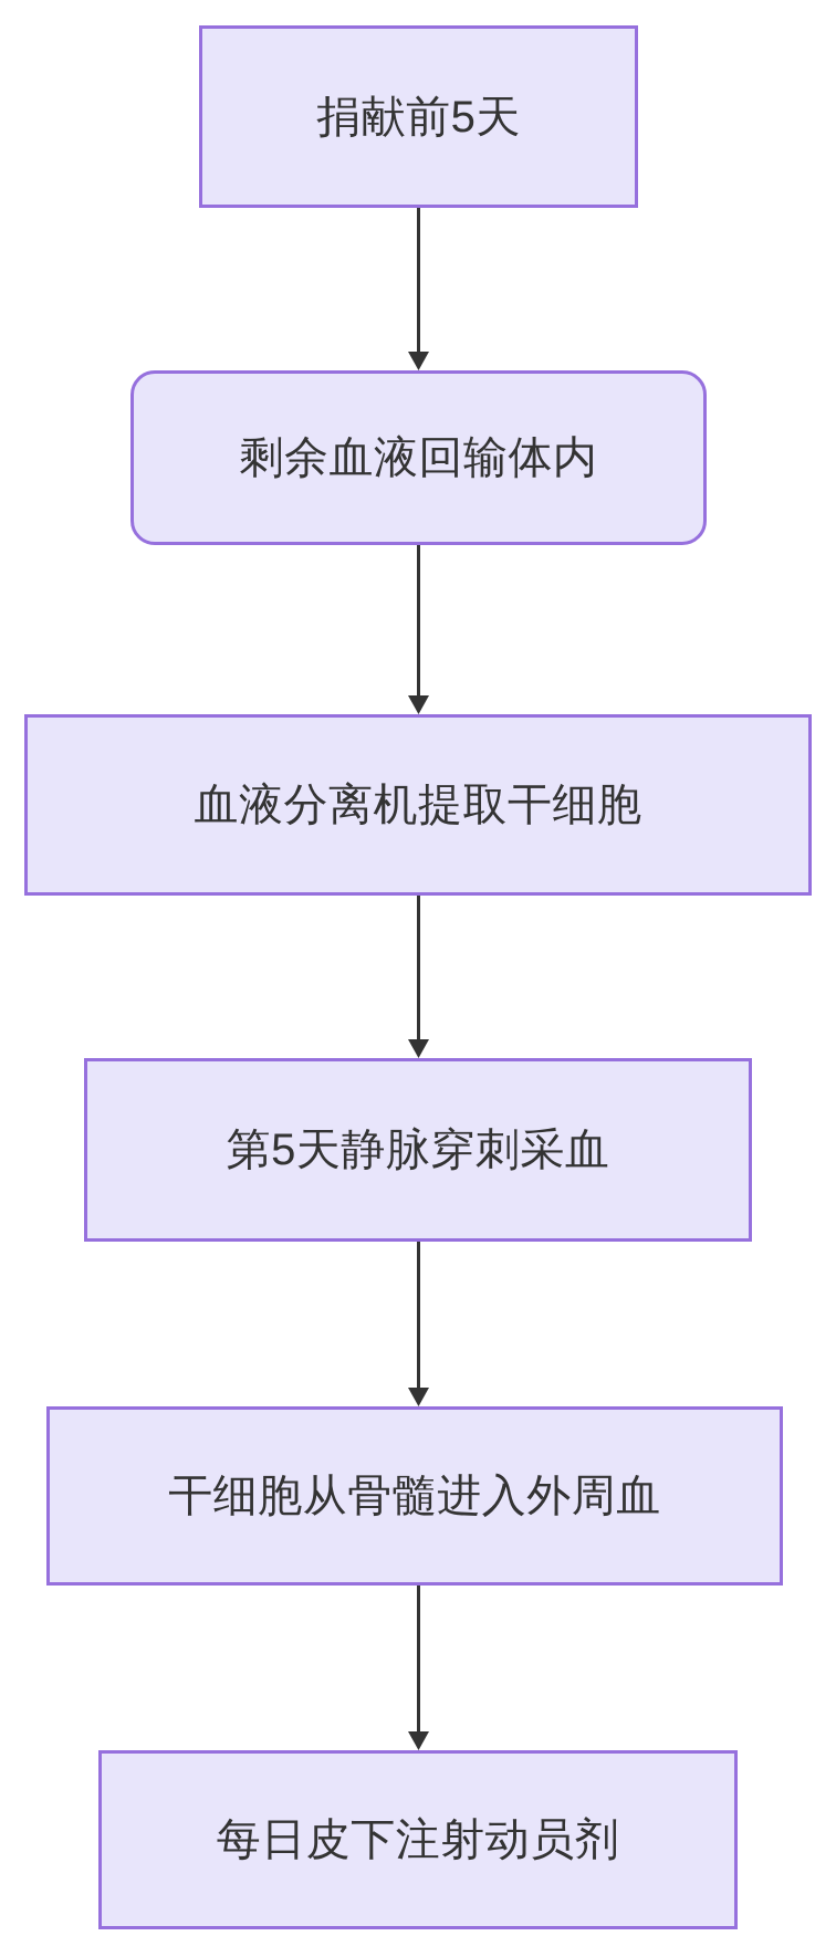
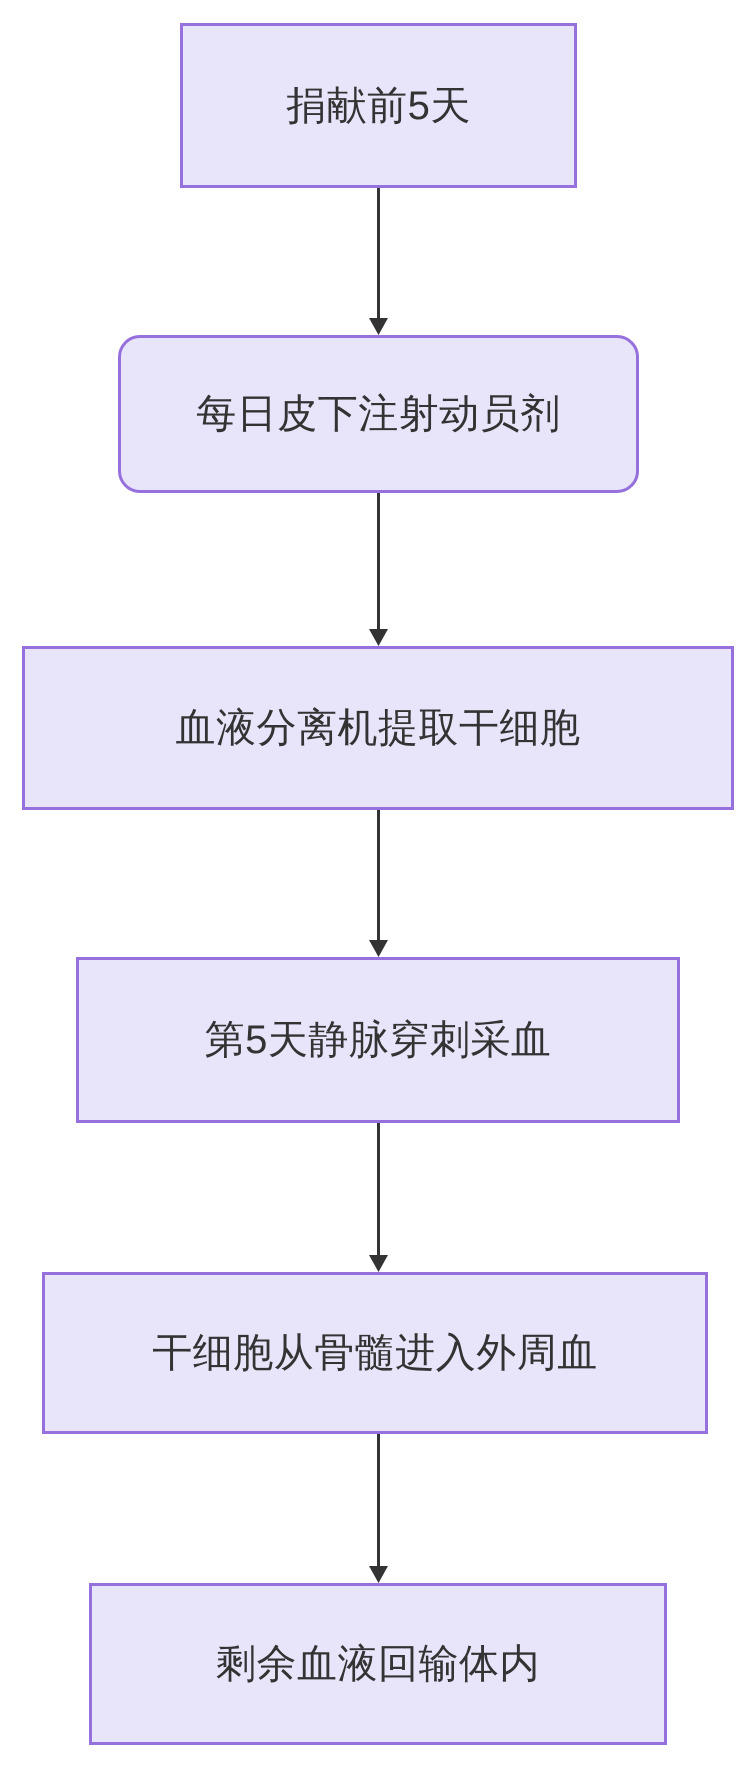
  捐献前5天
- 剩余血液回输体内
+ 每日皮下注射动员剂
  血液分离机提取干细胞
  第5天静脉穿刺采血
  干细胞从骨髓进入外周血
- 每日皮下注射动员剂
+ 剩余血液回输体内
